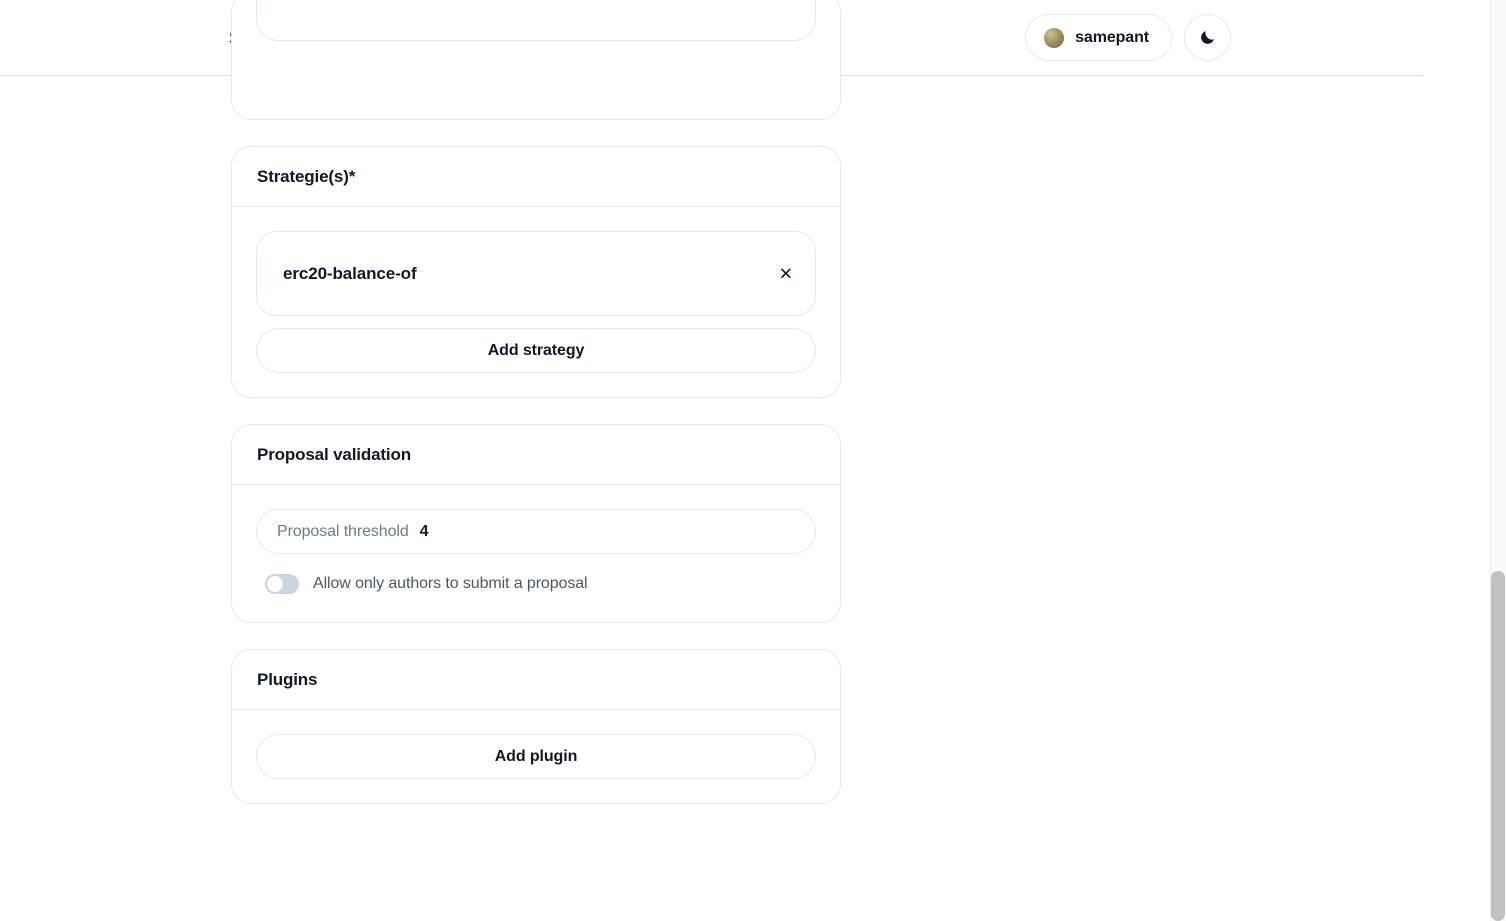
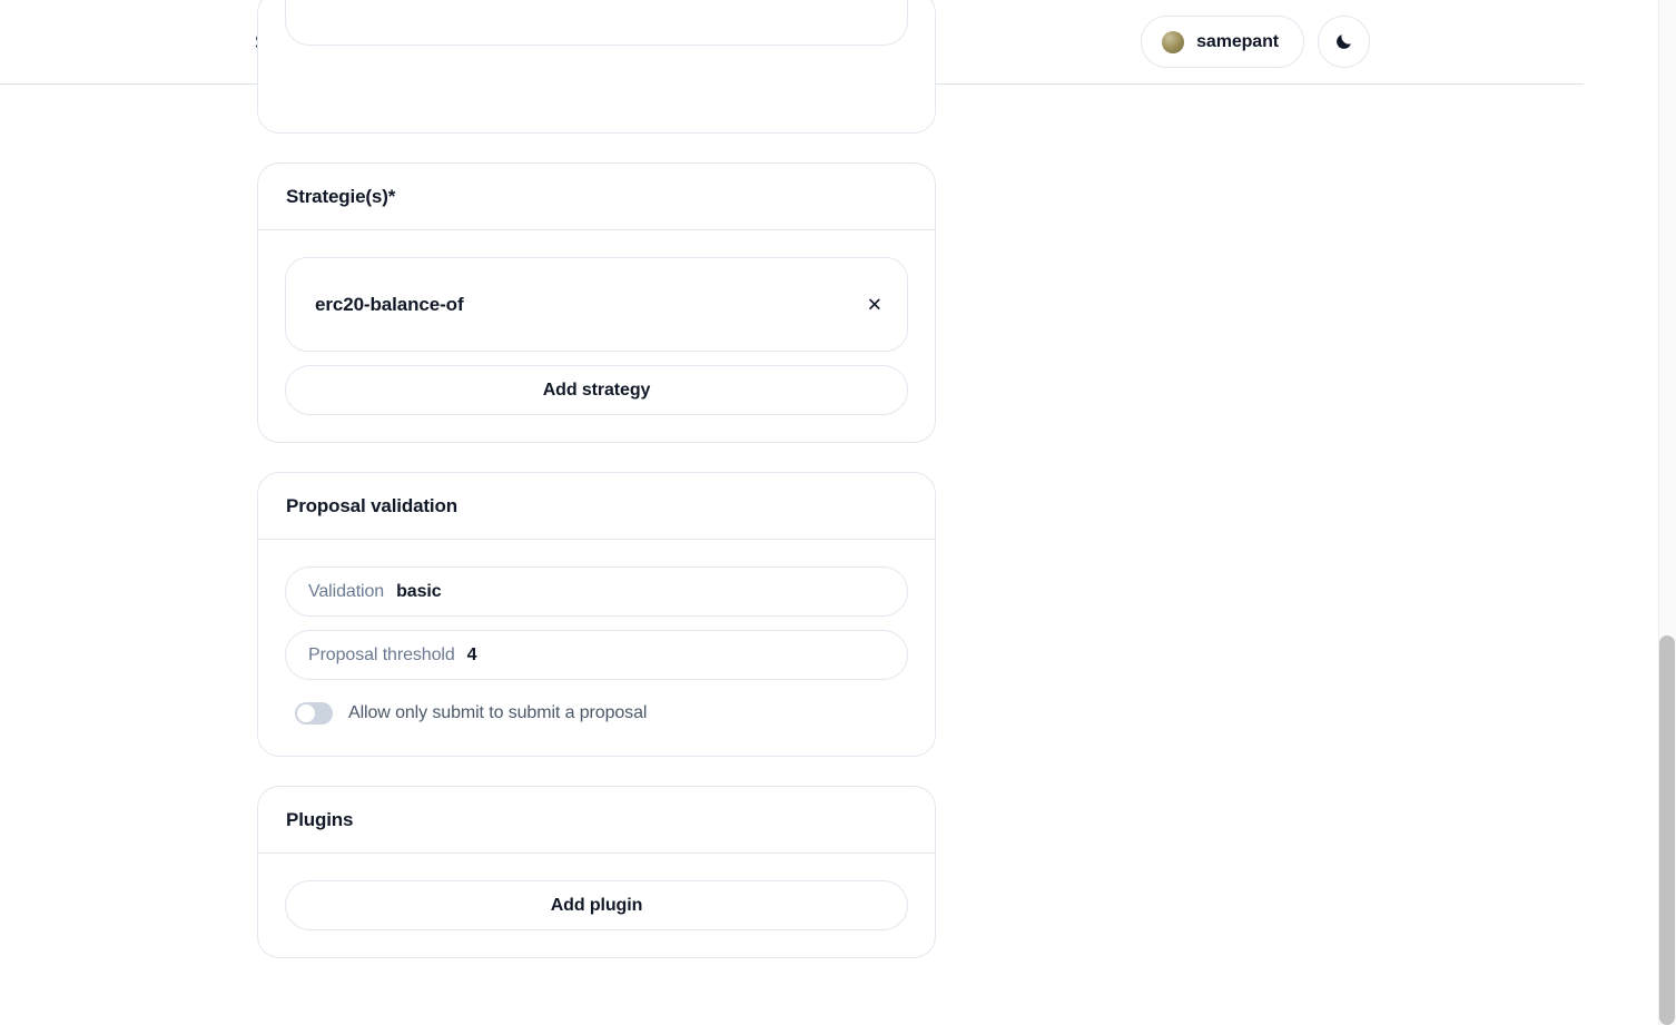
  samepant
  Strategie(s)*
  erc20-balance-of
  ✕
  Add strategy
  Proposal validation
+ Validation
+ basic
  Proposal threshold
  4
- Allow only authors to submit a proposal
+ Allow only submit to submit a proposal
  Plugins
  Add plugin
